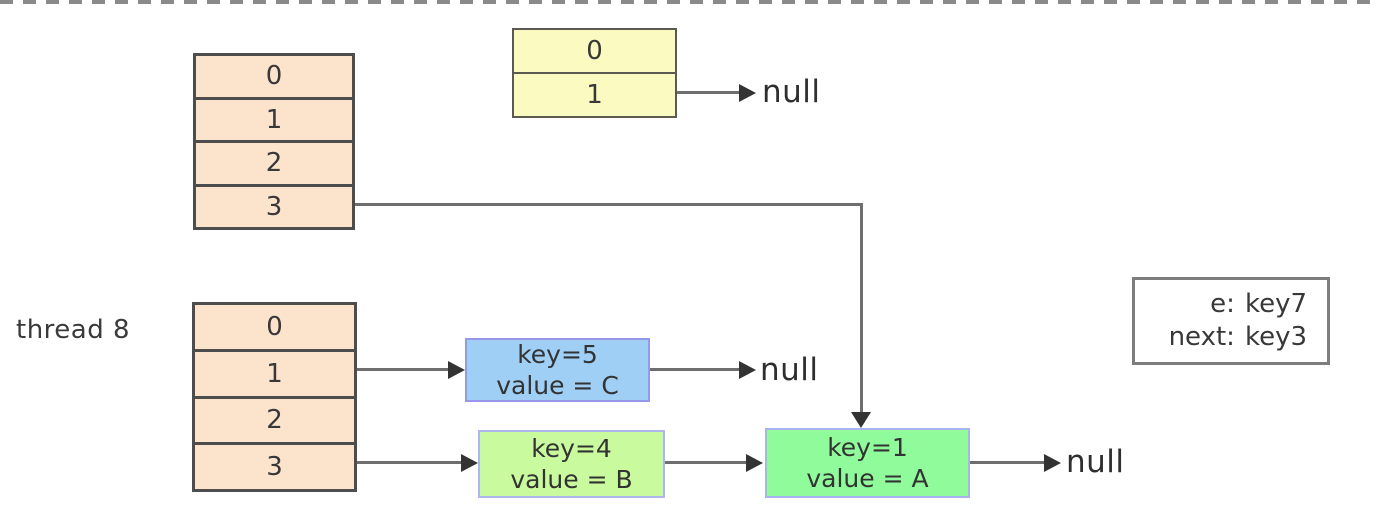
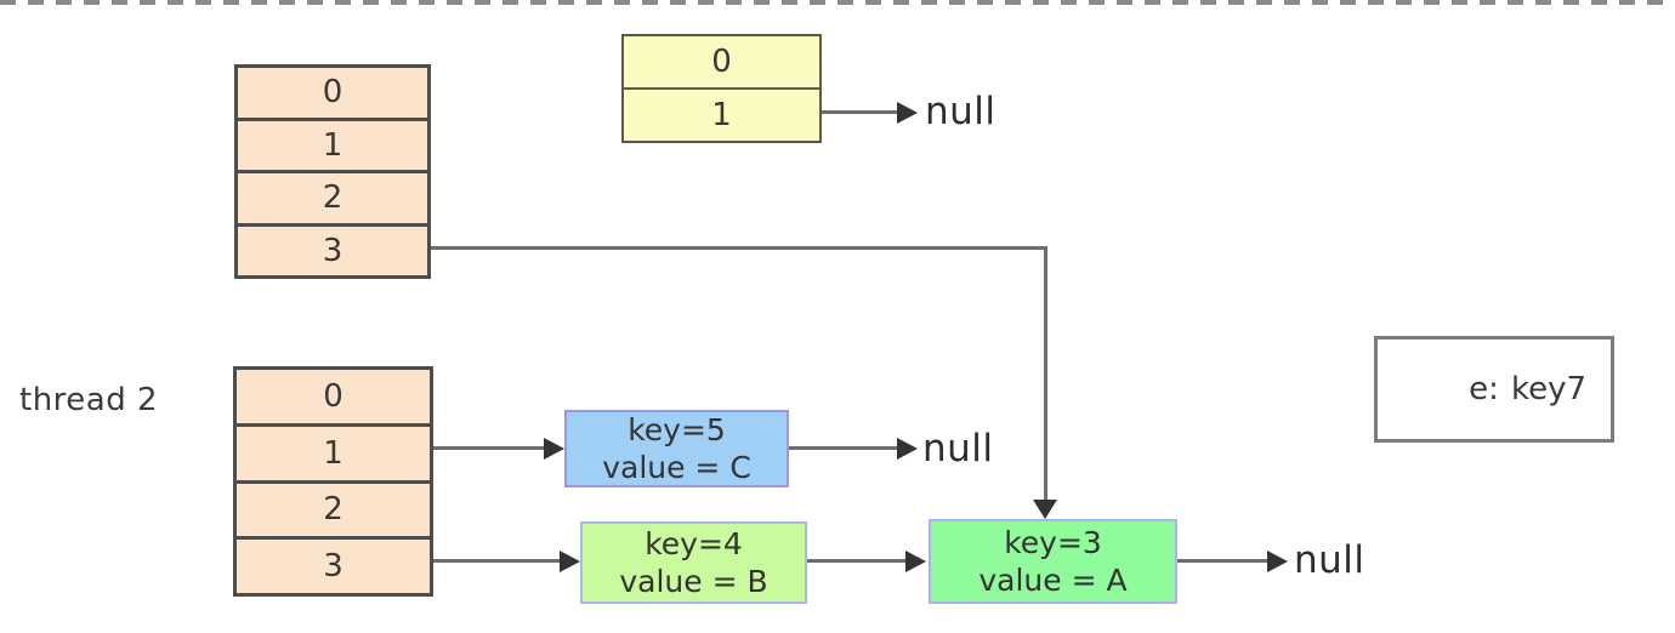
  0
  1
  2
  3
  0
  1
  null
- thread 8
+ thread 2
  0
  1
  2
  3
  key=5
  value = C
  null
  key=4
  value = B
- key=1
+ key=3
  value = A
  null
  e:
  key7
- next:
- key3
